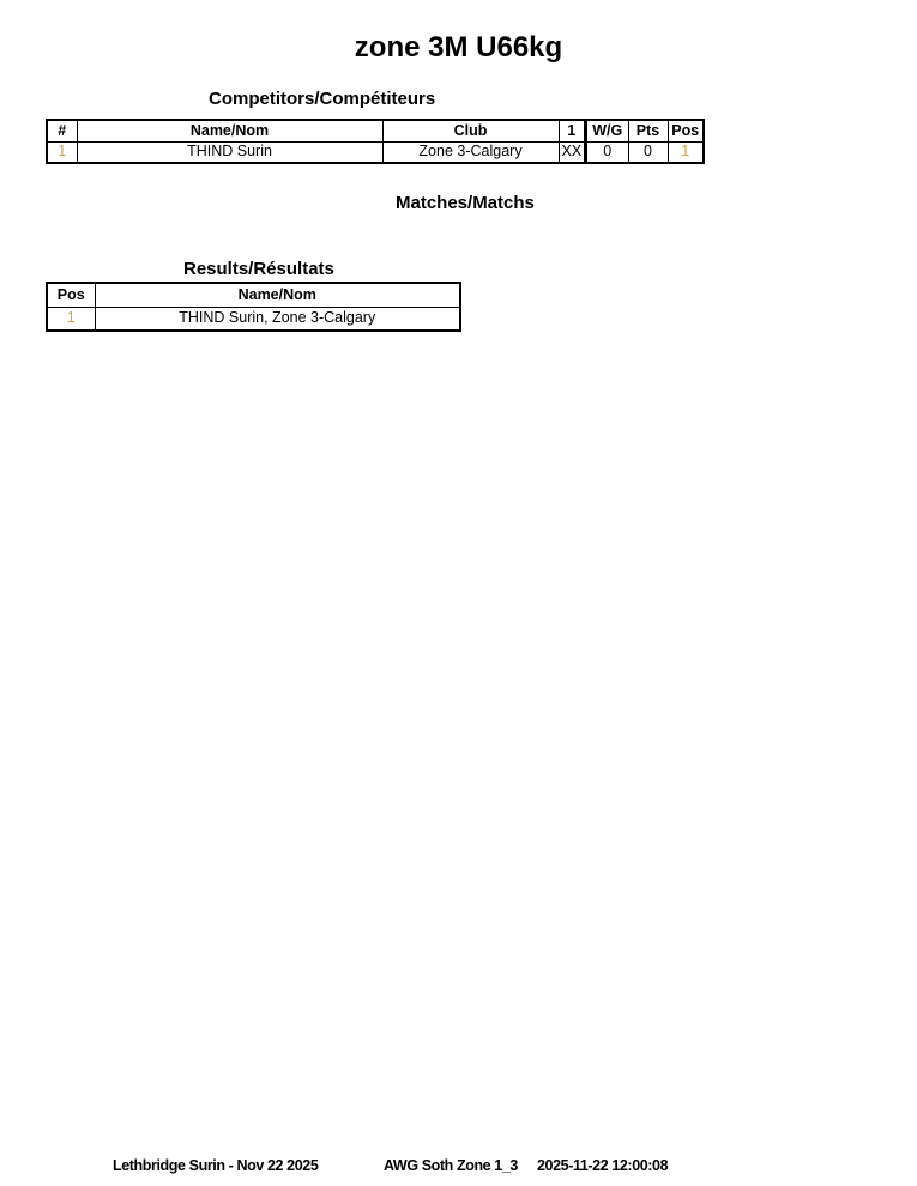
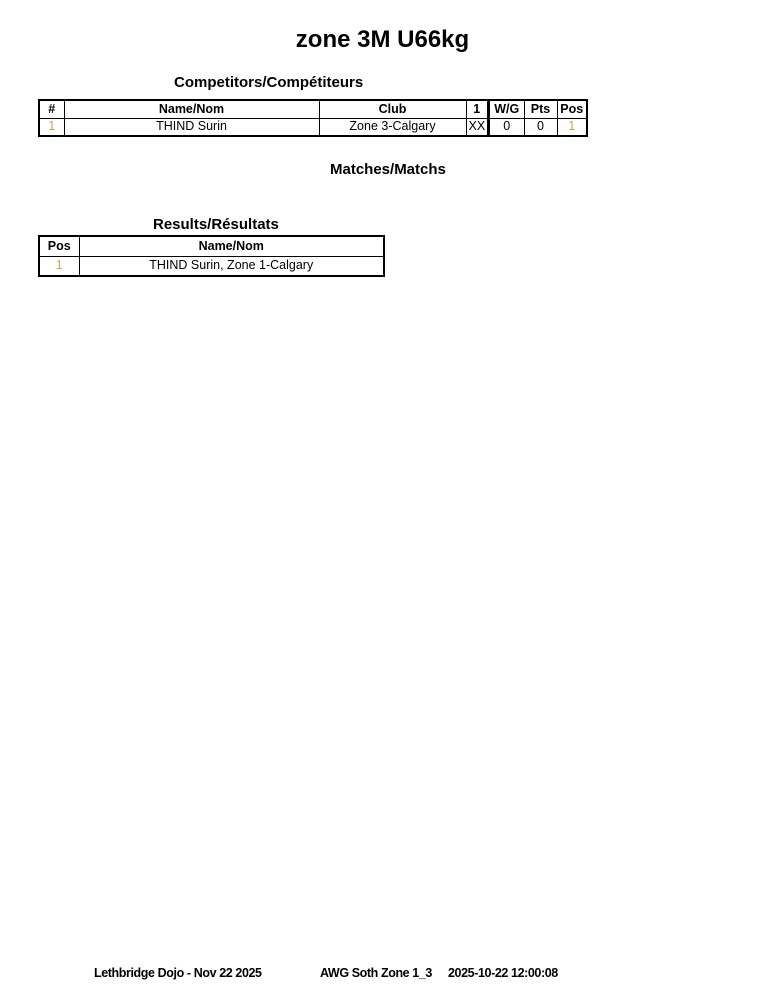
  zone 3M U66kg
  Competitors/Compétiteurs
  #	Name/Nom	Club	1
  1	THIND Surin	Zone 3-Calgary	XX
  W/G	Pts	Pos
  0	0	1
  Matches/Matchs
  Results/Résultats
  Pos	Name/Nom
- 1	THIND Surin, Zone 3-Calgary
+ 1	THIND Surin, Zone 1-Calgary
- Lethbridge Surin - Nov 22 2025
+ Lethbridge Dojo - Nov 22 2025
  AWG Soth Zone 1_3
- 2025-11-22 12:00:08
+ 2025-10-22 12:00:08
